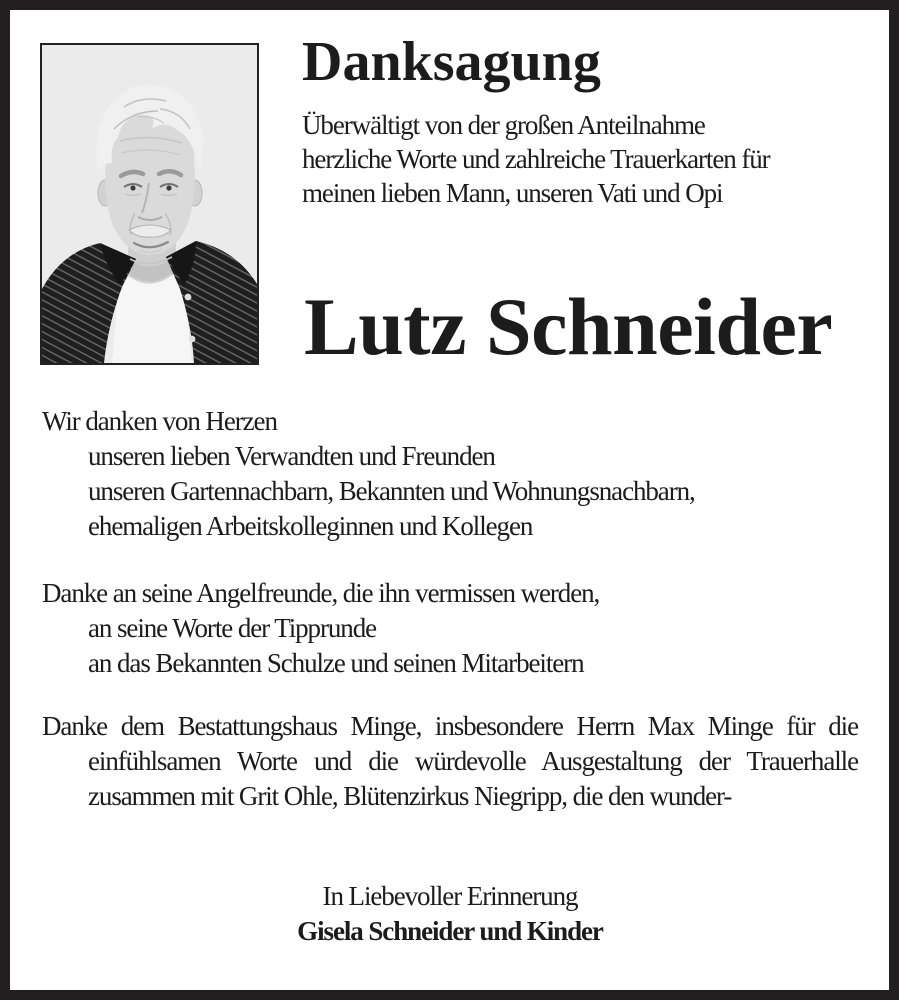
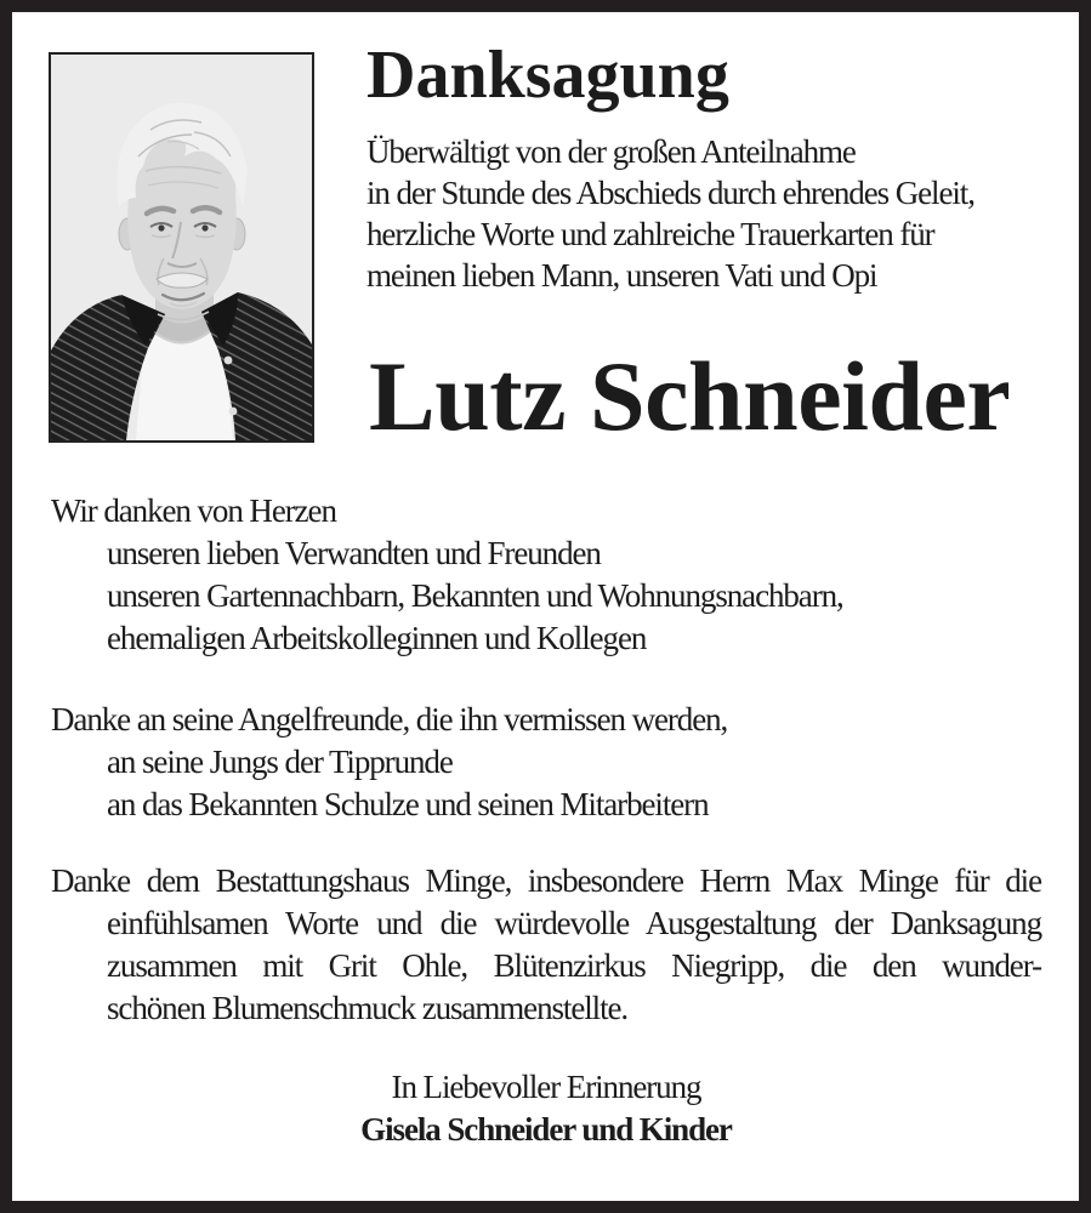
  Danksagung
  Überwältigt von der großen Anteilnahme
+ in der Stunde des Abschieds durch ehrendes Geleit,
  herzliche Worte und zahlreiche Trauerkarten für
  meinen lieben Mann, unseren Vati und Opi
  Lutz Schneider
  Wir danken von Herzen
  unseren lieben Verwandten und Freunden
  unseren Gartennachbarn, Bekannten und Wohnungsnachbarn,
  ehemaligen Arbeitskolleginnen und Kollegen
  Danke an seine Angelfreunde, die ihn vermissen werden,
- an seine Worte der Tipprunde
+ an seine Jungs der Tipprunde
  an das Bekannten Schulze und seinen Mitarbeitern
  Danke dem Bestattungshaus Minge, insbesondere Herrn Max Minge für die
- einfühlsamen Worte und die würdevolle Ausgestaltung der Trauerhalle
+ einfühlsamen Worte und die würdevolle Ausgestaltung der Danksagung
  zusammen mit Grit Ohle, Blütenzirkus Niegripp, die den wunder-
+ schönen Blumenschmuck zusammenstellte.
  In Liebevoller Erinnerung
  Gisela Schneider und Kinder
